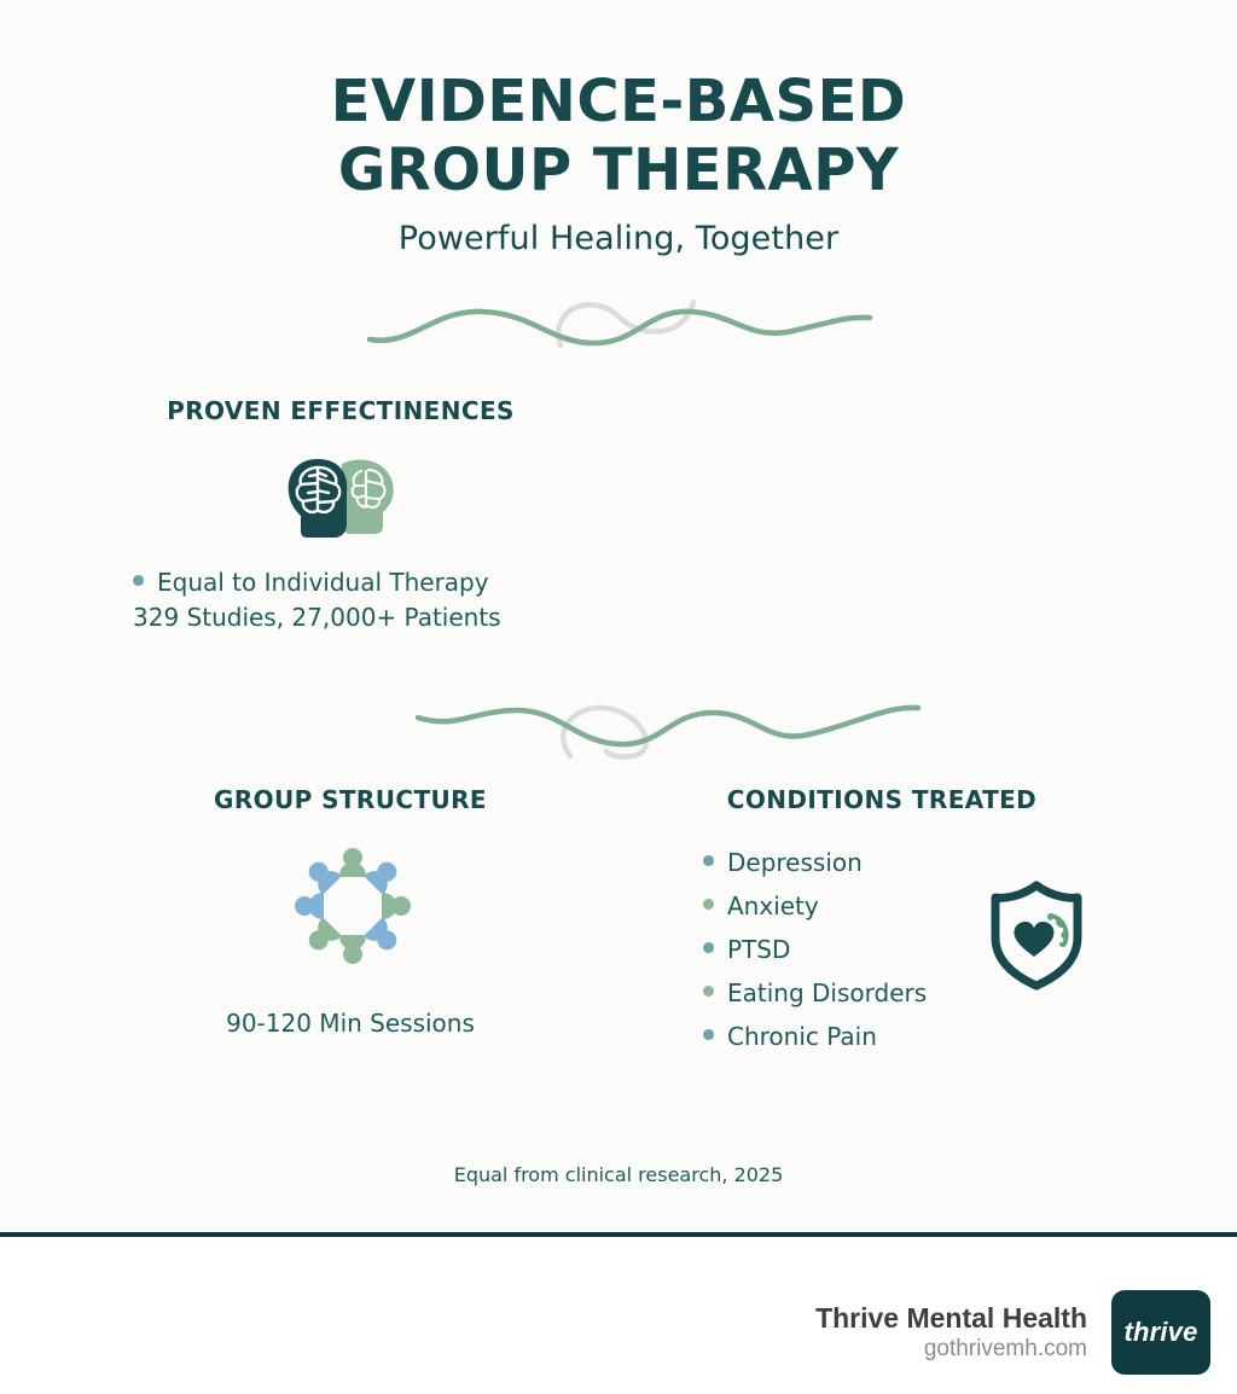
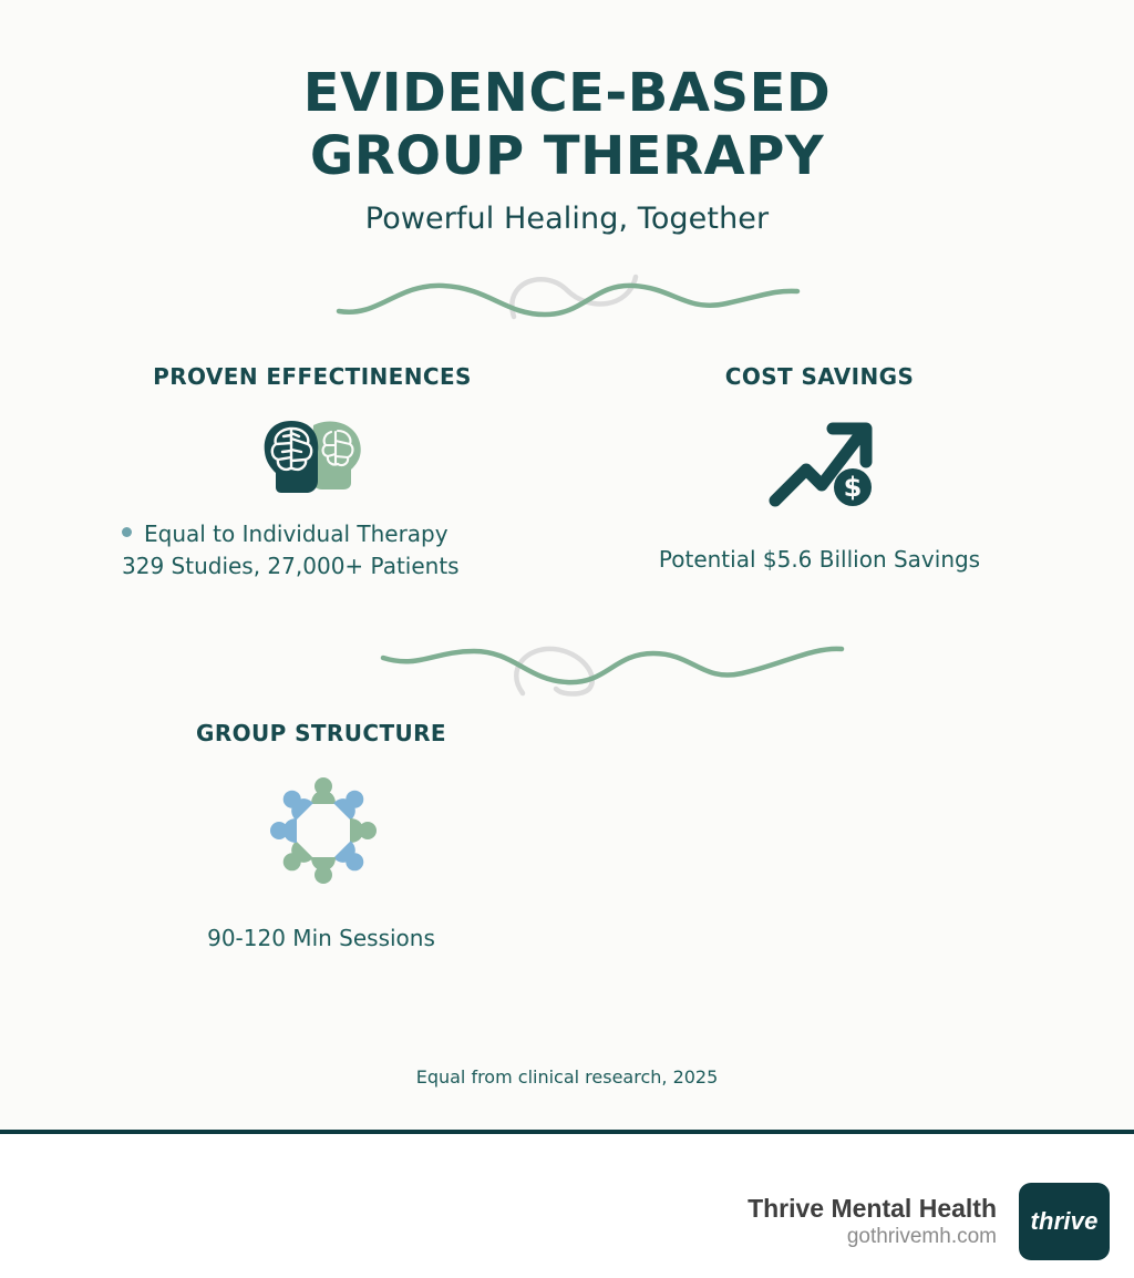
  EVIDENCE-BASED
  GROUP THERAPY
  Powerful Healing, Together
  PROVEN EFFECTINENCES
  Equal to Individual Therapy
  329 Studies, 27,000+ Patients
+ COST SAVINGS
+ $
+ Potential $5.6 Billion Savings
  GROUP STRUCTURE
  90-120 Min Sessions
- CONDITIONS TREATED
- Depression
- Anxiety
- PTSD
- Eating Disorders
- Chronic Pain
  Equal from clinical research, 2025
  Thrive Mental Health
  gothrivemh.com
  thrive
